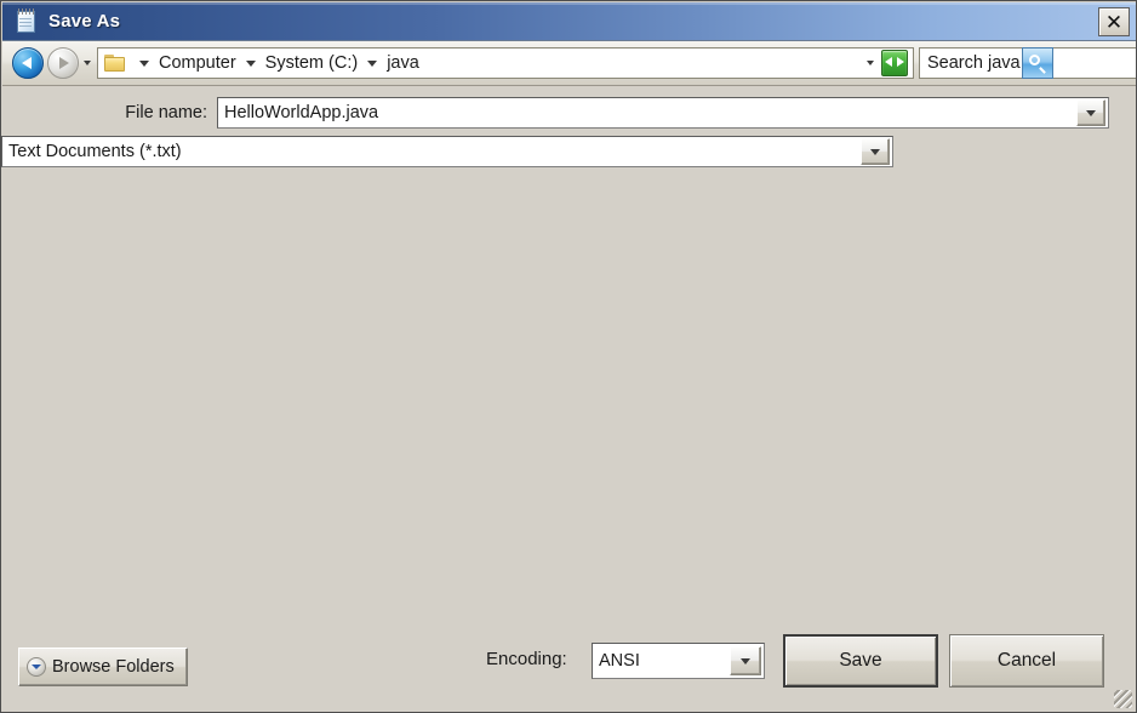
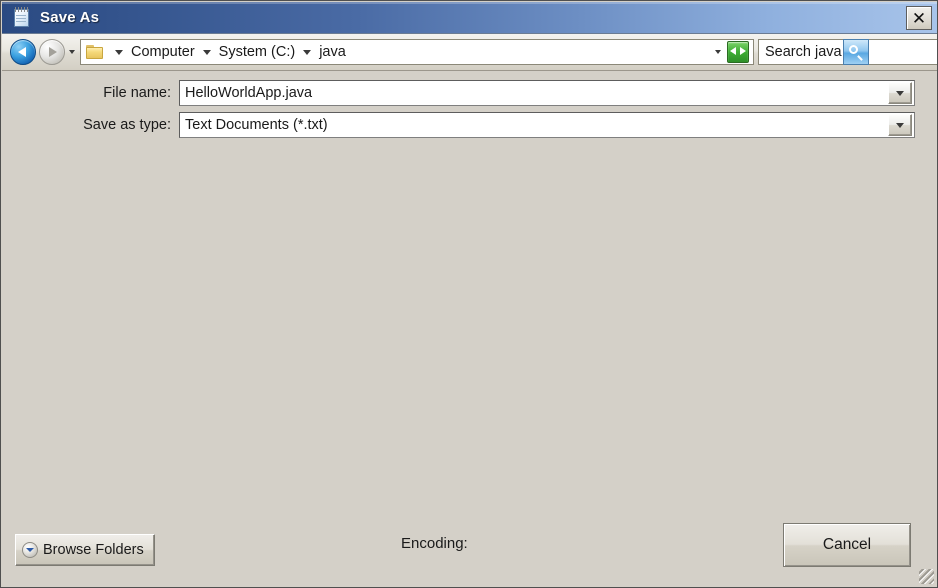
  Save As
  ✕
  Computer
  System (C:)
  java
  Search java
  File name:
  HelloWorldApp.java
+ Save as type:
  Text Documents (*.txt)
  Browse Folders
  Encoding:
- ANSI
- Save
  Cancel
